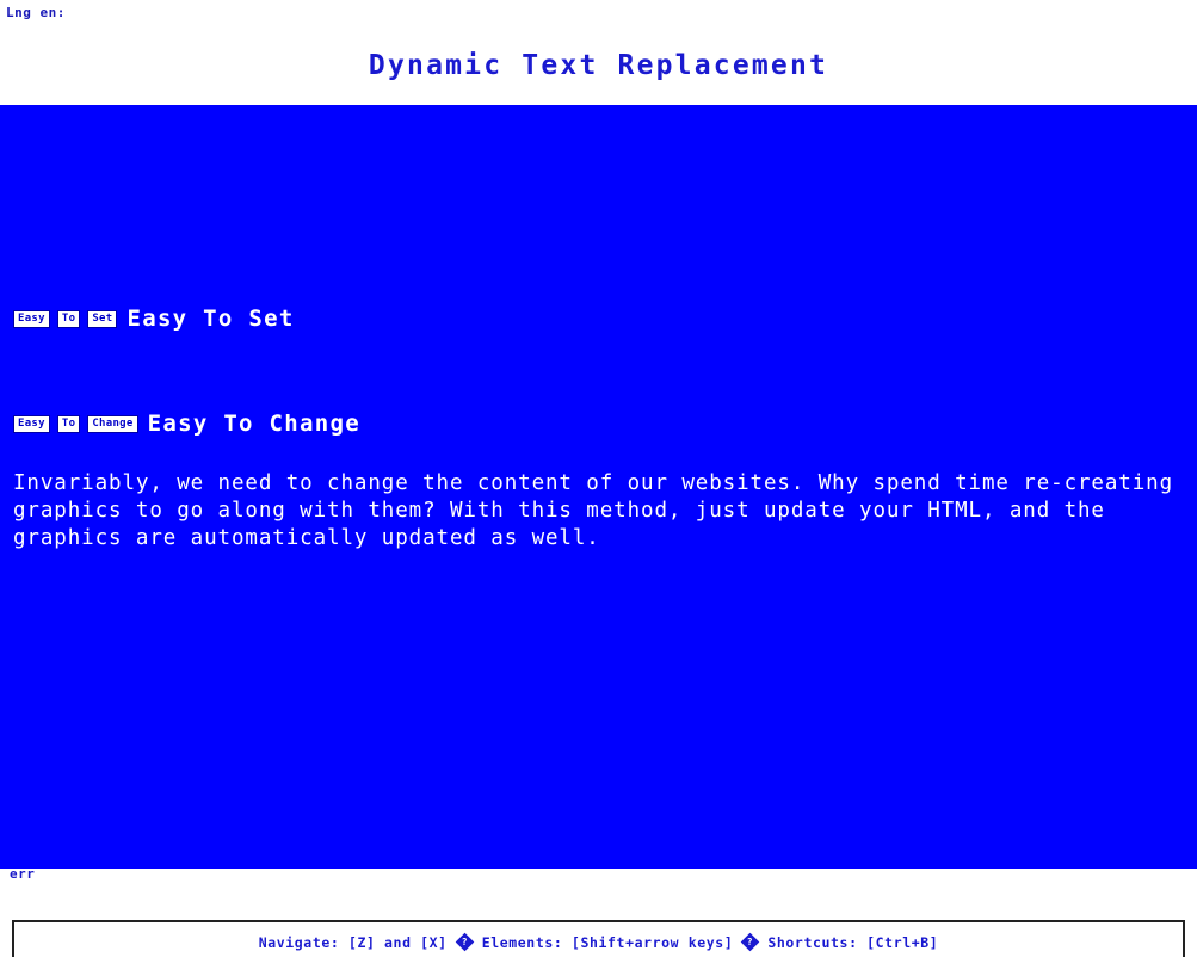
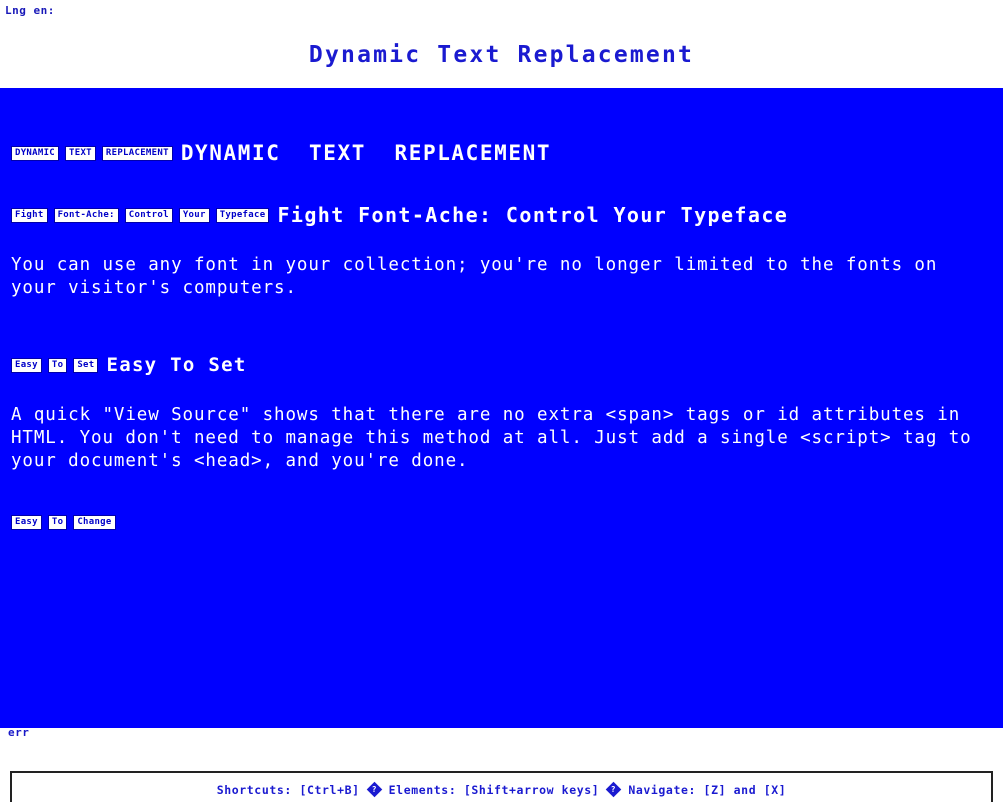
  Lng en:
  Dynamic Text Replacement
+ DYNAMIC
+ TEXT
+ REPLACEMENT
+ DYNAMIC TEXT REPLACEMENT
+ Fight
+ Font-Ache:
+ Control
+ Your
+ Typeface
+ Fight Font-Ache: Control Your Typeface
+ You can use any font in your collection; you're no longer limited to the fonts on your visitor's computers.
  Easy
  To
  Set
  Easy To Set
+ A quick "View Source" shows that there are no extra <span> tags or id attributes in HTML. You don't need to manage this method at all. Just add a single <script> tag to your document's <head>, and you're done.
  Easy
  To
  Change
- Easy To Change
- Invariably, we need to change the content of our websites. Why spend time re-creating graphics to go along with them? With this method, just update your HTML, and the graphics are automatically updated as well.
  err
- Navigate: [Z] and [X]
+ Shortcuts: [Ctrl+B]
  Elements: [Shift+arrow keys]
- Shortcuts: [Ctrl+B]
+ Navigate: [Z] and [X]
